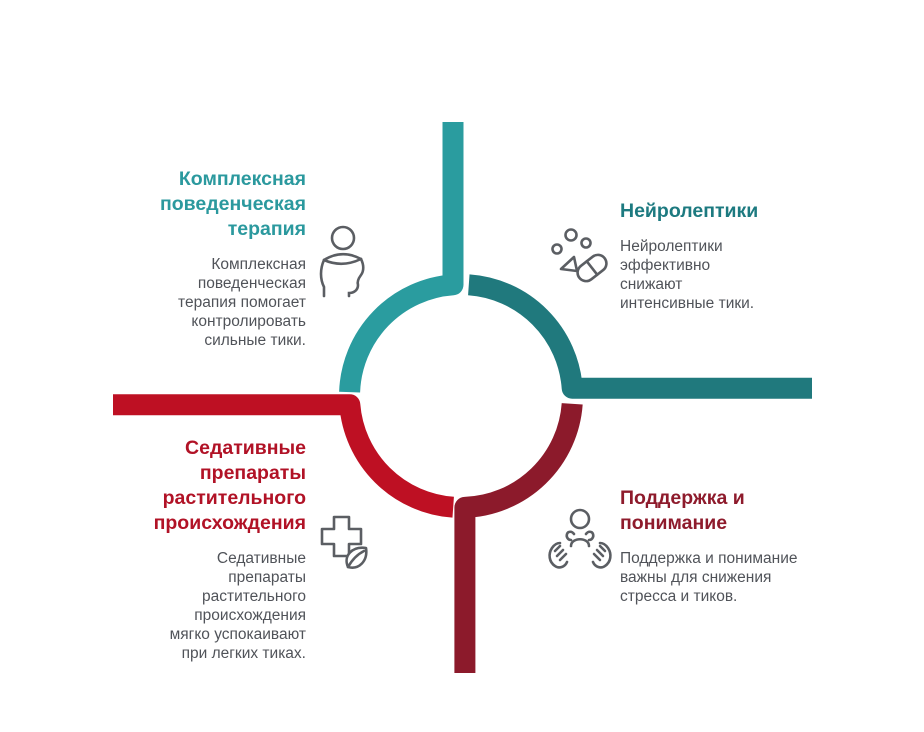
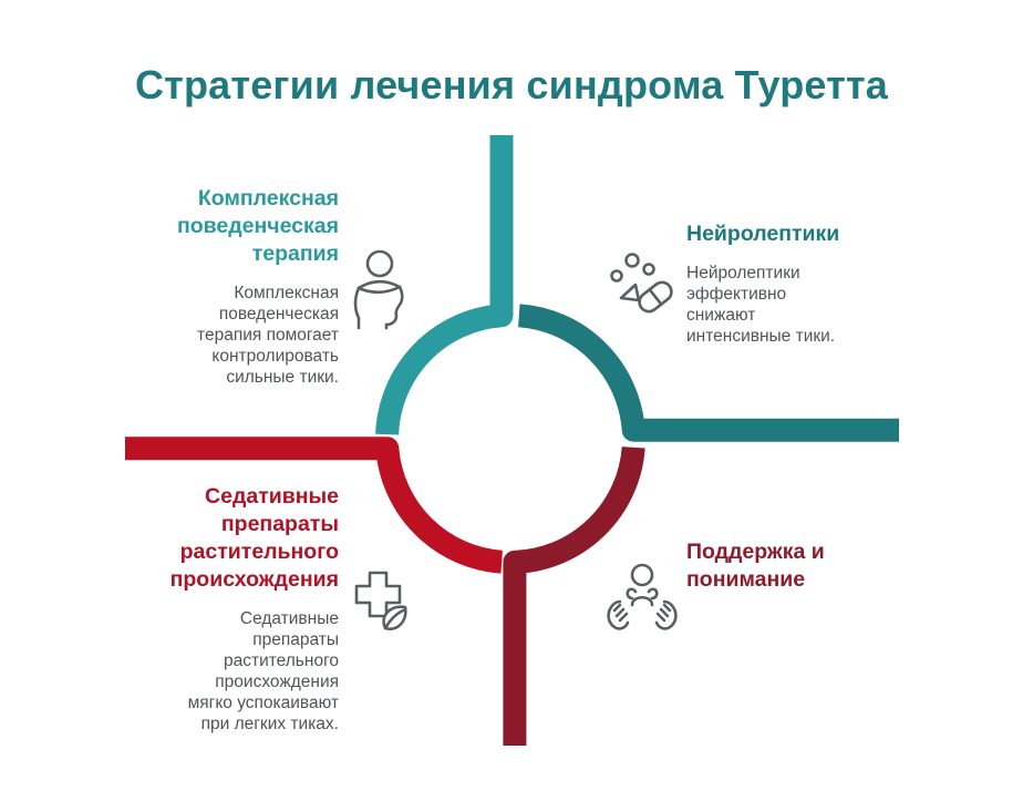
+ Стратегии лечения синдрома Туретта
  Комплексная
  поведенческая
  терапия
  Комплексная
  поведенческая
  терапия помогает
  контролировать
  сильные тики.
  Нейролептики
  Нейролептики
  эффективно
  снижают
  интенсивные тики.
  Седативные
  препараты
  растительного
  происхождения
  Седативные
  препараты
  растительного
  происхождения
  мягко успокаивают
  при легких тиках.
  Поддержка и
  понимание
- Поддержка и понимание
- важны для снижения
- стресса и тиков.
